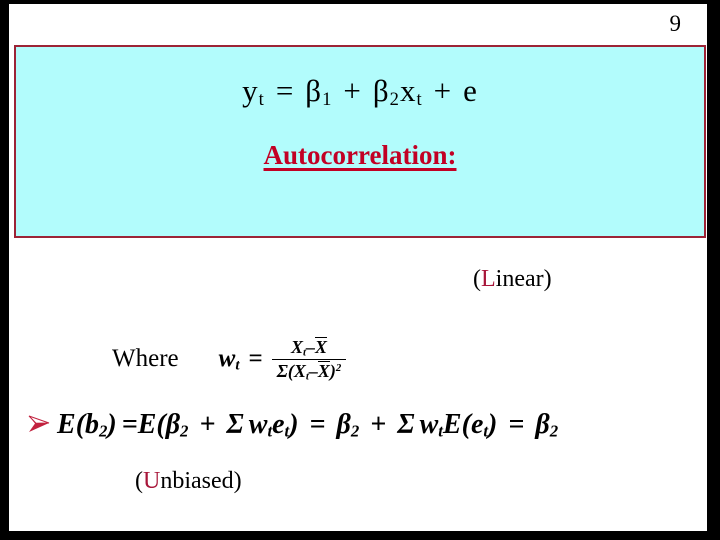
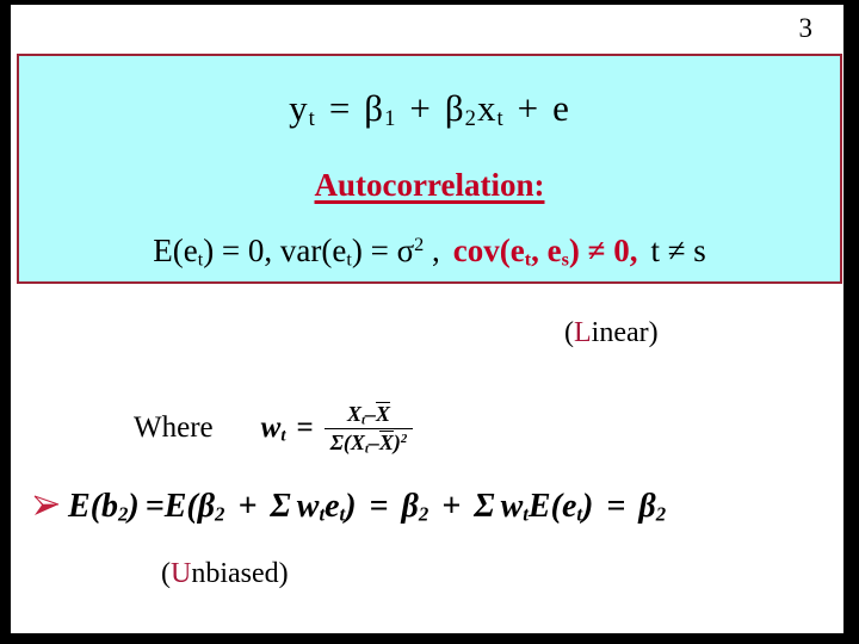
- 9
+ 3
  yt = β1 + β2xt + e
  Autocorrelation:
+ E(et) = 0, var(et) = σ2 , cov(et, es) ≠ 0, t ≠ s
  (Linear)
  Where
  wt
  =
  Xt–X
  Σ(Xt–X)2
  E(b2) =E(β2 + Σ wtet) = β2 + Σ wtE(et) = β2
  (Unbiased)
